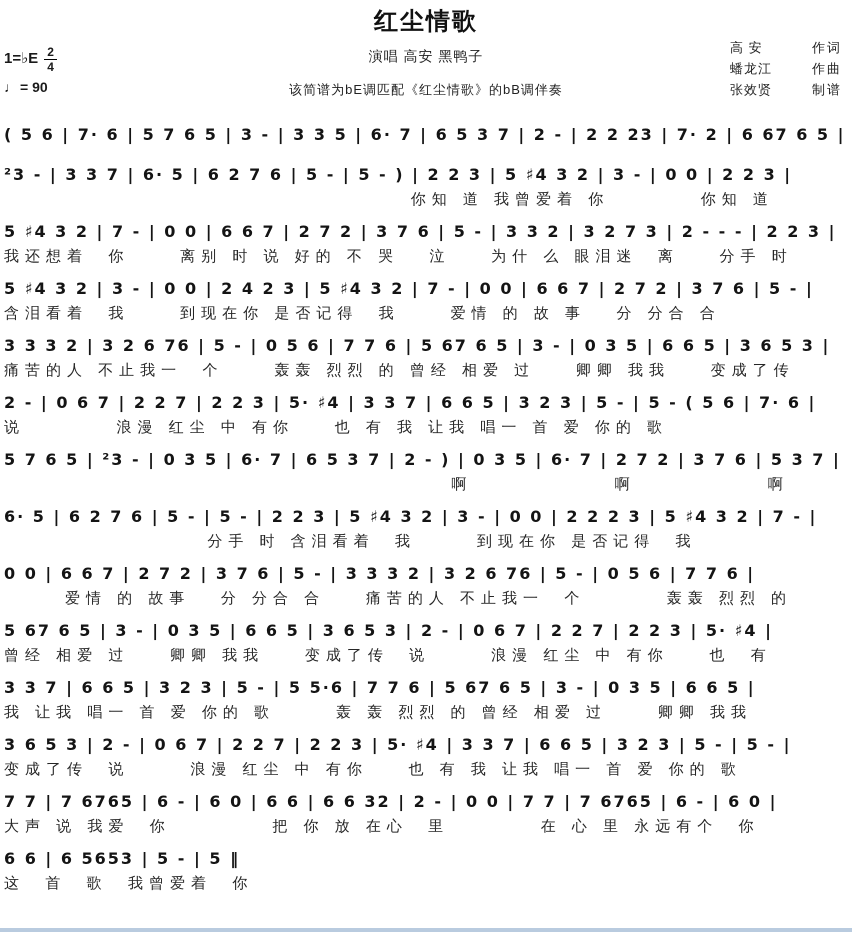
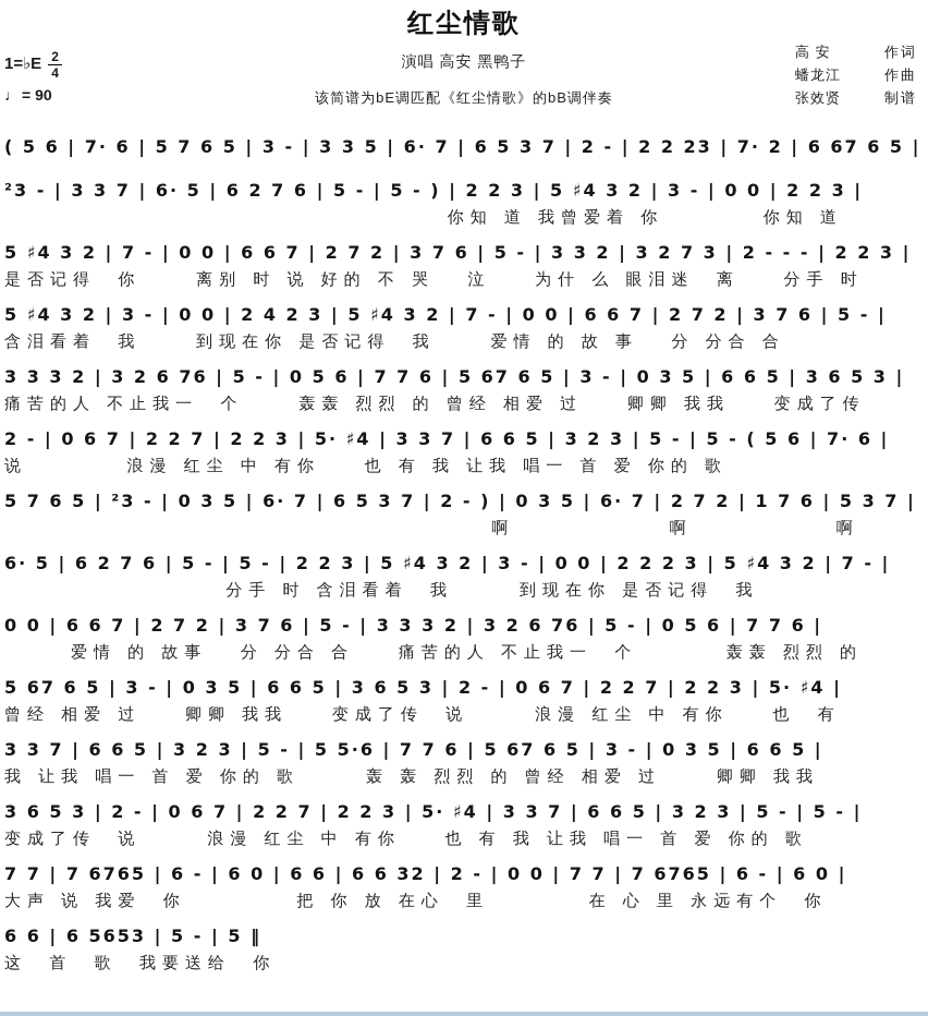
  红尘情歌
  1=♭E
  2
  4
  ♩
  = 90
  演唱 高安 黑鸭子
  该简谱为bE调匹配《红尘情歌》的bB调伴奏
  高 安
  作词
  蟠龙江
  作曲
  张效贤
  制谱
  ( 5 6 | 7· 6 | 5 7 6 5 | 3 - | 3 3 5 | 6· 7 | 6 5 3 7 | 2 - | 2 2 23 | 7· 2 | 6 67 6 5 |
  ²3 - | 3 3 7 | 6· 5 | 6 2 7 6 | 5 - | 5 - ) | 2 2 3 | 5 ♯4 3 2 | 3 - | 0 0 | 2 2 3 |
  你知 道 我曾爱着 你 你知 道
  5 ♯4 3 2 | 7 - | 0 0 | 6 6 7 | 2 7 2 | 3 7 6 | 5 - | 3 3 2 | 3 2 7 3 | 2 - - - | 2 2 3 |
- 我还想着 你 离别 时 说 好的 不 哭 泣 为什 么 眼泪迷 离 分手 时
+ 是否记得 你 离别 时 说 好的 不 哭 泣 为什 么 眼泪迷 离 分手 时
  5 ♯4 3 2 | 3 - | 0 0 | 2 4 2 3 | 5 ♯4 3 2 | 7 - | 0 0 | 6 6 7 | 2 7 2 | 3 7 6 | 5 - |
  含泪看着 我 到现在你 是否记得 我 爱情 的 故 事 分 分合 合
  3 3 3 2 | 3 2 6 76 | 5 - | 0 5 6 | 7 7 6 | 5 67 6 5 | 3 - | 0 3 5 | 6 6 5 | 3 6 5 3 |
  痛苦的人 不止我一 个 轰轰 烈烈 的 曾经 相爱 过 卿卿 我我 变成了传
  2 - | 0 6 7 | 2 2 7 | 2 2 3 | 5· ♯4 | 3 3 7 | 6 6 5 | 3 2 3 | 5 - | 5 - ( 5 6 | 7· 6 |
  说 浪漫 红尘 中 有你 也 有 我 让我 唱一 首 爱 你的 歌
- 5 7 6 5 | ²3 - | 0 3 5 | 6· 7 | 6 5 3 7 | 2 - ) | 0 3 5 | 6· 7 | 2 7 2 | 3 7 6 | 5 3 7 |
+ 5 7 6 5 | ²3 - | 0 3 5 | 6· 7 | 6 5 3 7 | 2 - ) | 0 3 5 | 6· 7 | 2 7 2 | 1 7 6 | 5 3 7 |
  啊 啊 啊
  6· 5 | 6 2 7 6 | 5 - | 5 - | 2 2 3 | 5 ♯4 3 2 | 3 - | 0 0 | 2 2 2 3 | 5 ♯4 3 2 | 7 - |
  分手 时 含泪看着 我 到现在你 是否记得 我
  0 0 | 6 6 7 | 2 7 2 | 3 7 6 | 5 - | 3 3 3 2 | 3 2 6 76 | 5 - | 0 5 6 | 7 7 6 |
  爱情 的 故事 分 分合 合 痛苦的人 不止我一 个 轰轰 烈烈 的
  5 67 6 5 | 3 - | 0 3 5 | 6 6 5 | 3 6 5 3 | 2 - | 0 6 7 | 2 2 7 | 2 2 3 | 5· ♯4 |
  曾经 相爱 过 卿卿 我我 变成了传 说 浪漫 红尘 中 有你 也 有
  3 3 7 | 6 6 5 | 3 2 3 | 5 - | 5 5·6 | 7 7 6 | 5 67 6 5 | 3 - | 0 3 5 | 6 6 5 |
  我 让我 唱一 首 爱 你的 歌 轰 轰 烈烈 的 曾经 相爱 过 卿卿 我我
  3 6 5 3 | 2 - | 0 6 7 | 2 2 7 | 2 2 3 | 5· ♯4 | 3 3 7 | 6 6 5 | 3 2 3 | 5 - | 5 - |
  变成了传 说 浪漫 红尘 中 有你 也 有 我 让我 唱一 首 爱 你的 歌
  7 7 | 7 6765 | 6 - | 6 0 | 6 6 | 6 6 32 | 2 - | 0 0 | 7 7 | 7 6765 | 6 - | 6 0 |
  大声 说 我爱 你 把 你 放 在心 里 在 心 里 永远有个 你
  6 6 | 6 5653 | 5 - | 5 ‖
- 这 首 歌 我曾爱着 你
+ 这 首 歌 我要送给 你
